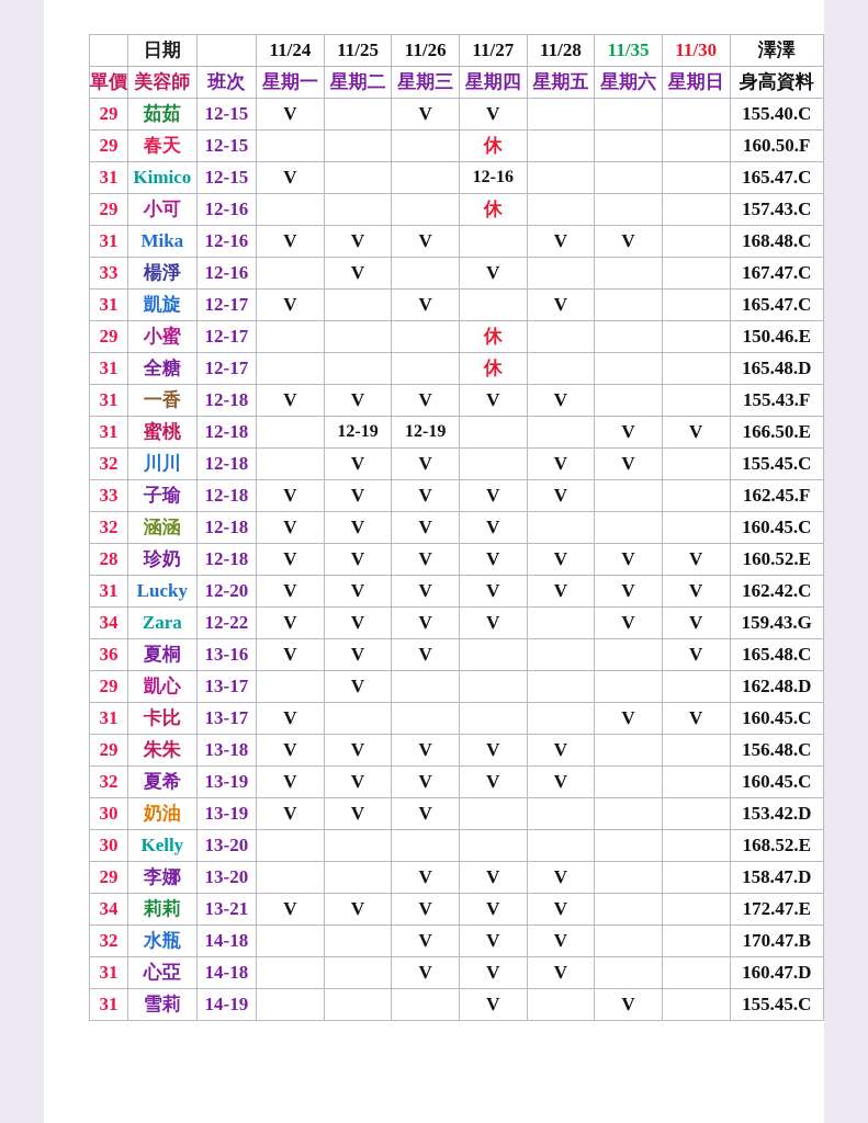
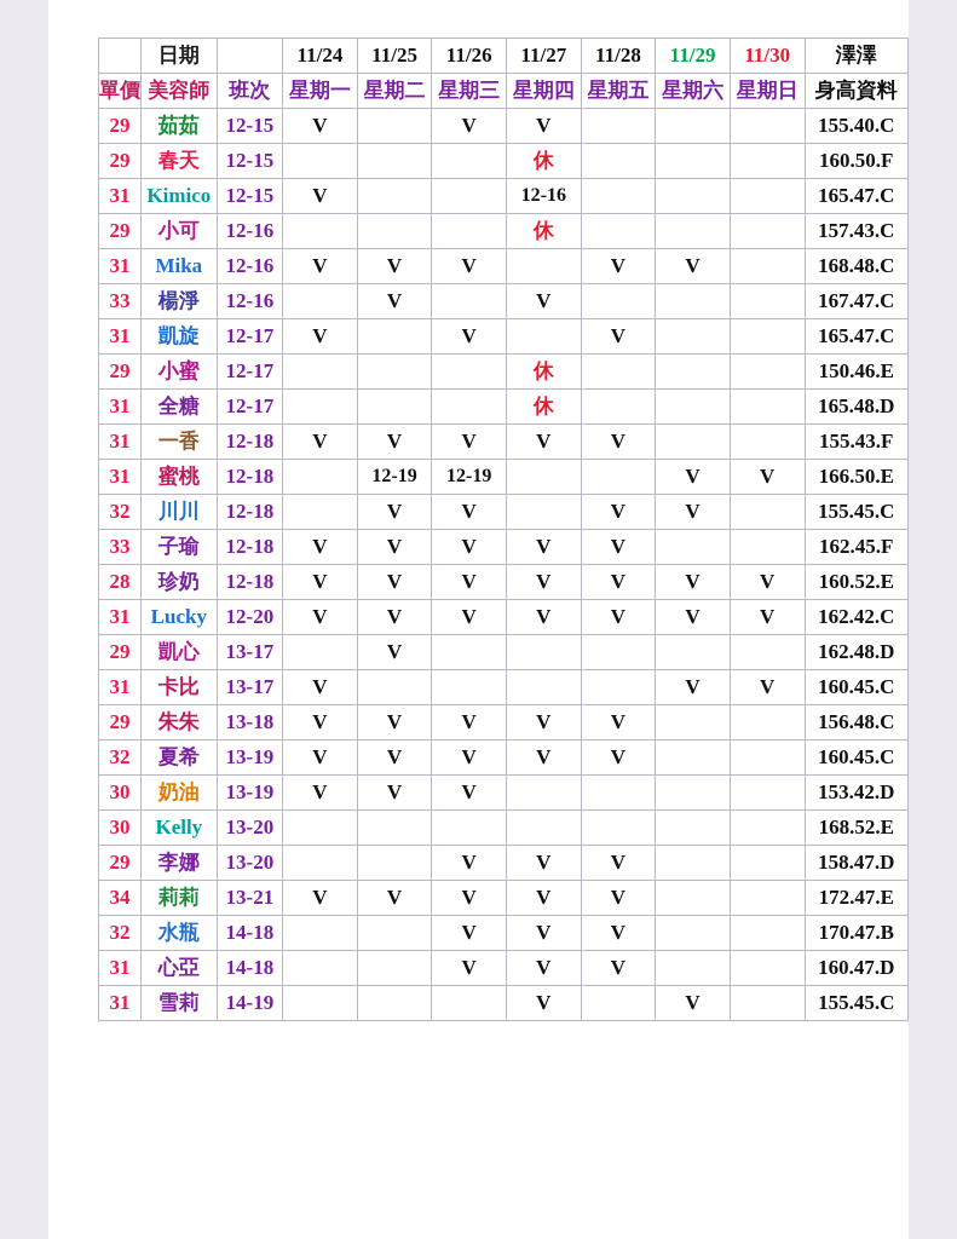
- 	日期		11/24	11/25	11/26	11/27	11/28	11/35	11/30	澤澤
+ 	日期		11/24	11/25	11/26	11/27	11/28	11/29	11/30	澤澤
  單價	美容師	班次	星期一	星期二	星期三	星期四	星期五	星期六	星期日	身高資料
  29	茹茹	12-15	V		V	V				155.40.C
  29	春天	12-15				休				160.50.F
  31	Kimico	12-15	V			12-16				165.47.C
  29	小可	12-16				休				157.43.C
  31	Mika	12-16	V	V	V		V	V		168.48.C
  33	楊淨	12-16		V		V				167.47.C
  31	凱旋	12-17	V		V		V			165.47.C
  29	小蜜	12-17				休				150.46.E
  31	全糖	12-17				休				165.48.D
  31	一香	12-18	V	V	V	V	V			155.43.F
  31	蜜桃	12-18		12-19	12-19			V	V	166.50.E
  32	川川	12-18		V	V		V	V		155.45.C
  33	子瑜	12-18	V	V	V	V	V			162.45.F
- 32	涵涵	12-18	V	V	V	V				160.45.C
  28	珍奶	12-18	V	V	V	V	V	V	V	160.52.E
  31	Lucky	12-20	V	V	V	V	V	V	V	162.42.C
- 34	Zara	12-22	V	V	V	V		V	V	159.43.G
- 36	夏桐	13-16	V	V	V				V	165.48.C
  29	凱心	13-17		V						162.48.D
  31	卡比	13-17	V					V	V	160.45.C
  29	朱朱	13-18	V	V	V	V	V			156.48.C
  32	夏希	13-19	V	V	V	V	V			160.45.C
  30	奶油	13-19	V	V	V					153.42.D
  30	Kelly	13-20								168.52.E
  29	李娜	13-20			V	V	V			158.47.D
  34	莉莉	13-21	V	V	V	V	V			172.47.E
  32	水瓶	14-18			V	V	V			170.47.B
  31	心亞	14-18			V	V	V			160.47.D
  31	雪莉	14-19				V		V		155.45.C
